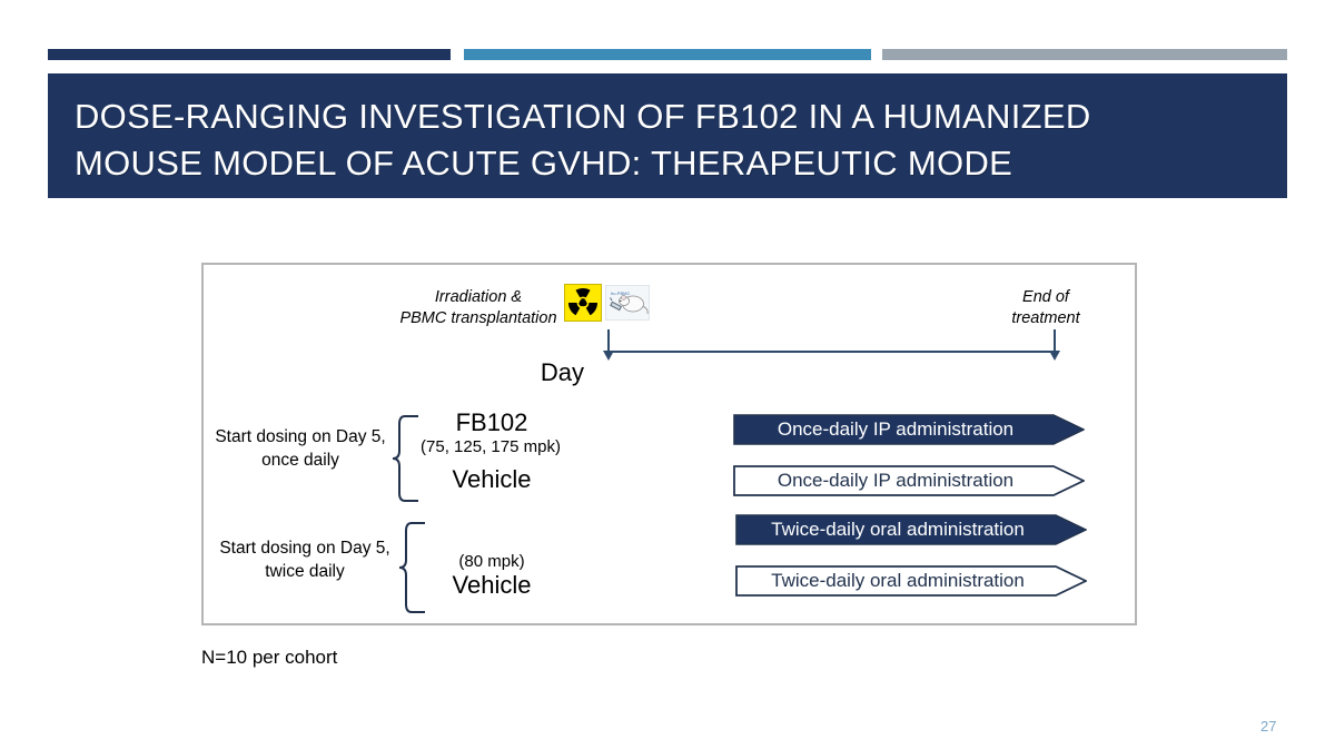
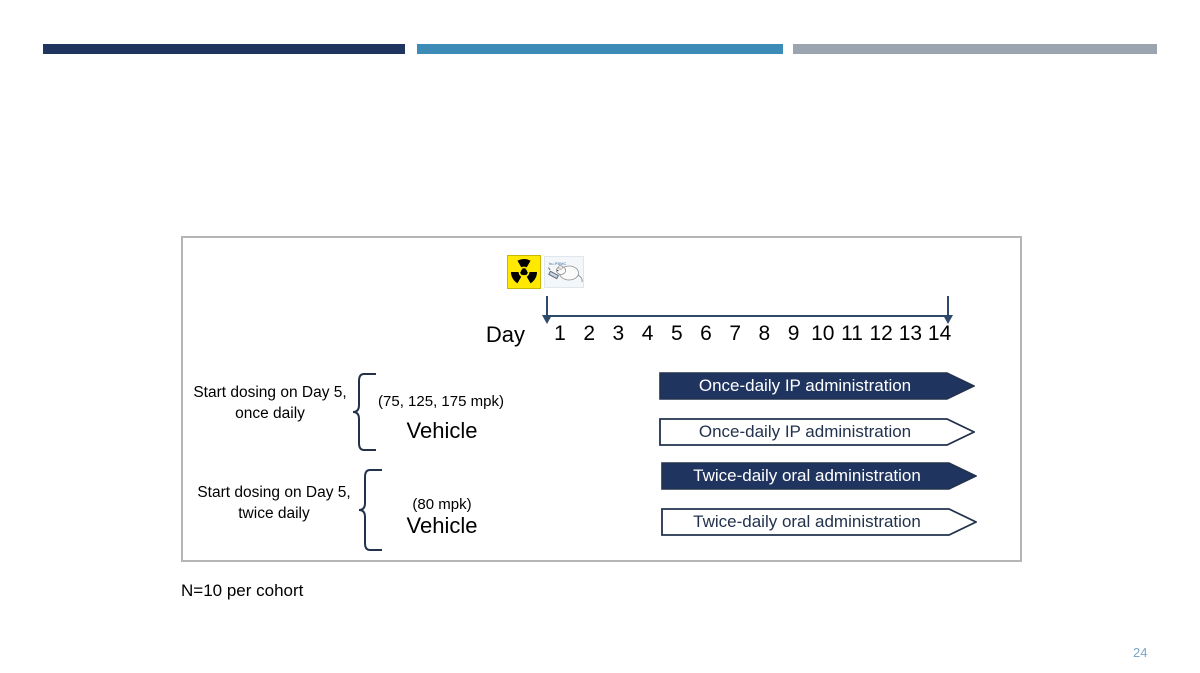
- DOSE-RANGING INVESTIGATION OF FB102 IN A HUMANIZED
- MOUSE MODEL OF ACUTE GVHD: THERAPEUTIC MODE
- Irradiation &
- PBMC transplantation
- End of
- treatment
  Day
+ 1
+ 2
+ 3
+ 4
+ 5
+ 6
+ 7
+ 8
+ 9
+ 10
+ 11
+ 12
+ 13
+ 14
  Start dosing on Day 5,
  once daily
- FB102
  (75, 125, 175 mpk)
  Vehicle
  Start dosing on Day 5,
  twice daily
  (80 mpk)
  Vehicle
  Once-daily IP administration
  Once-daily IP administration
  Twice-daily oral administration
  Twice-daily oral administration
  N=10 per cohort
- 27
+ 24
